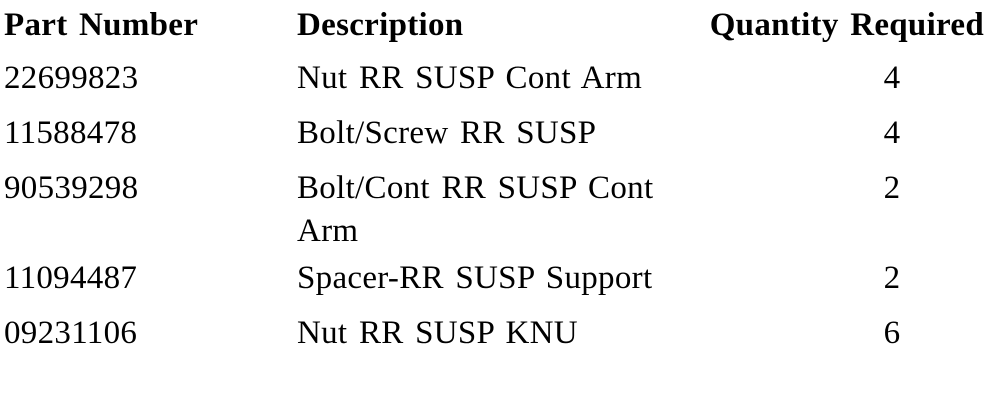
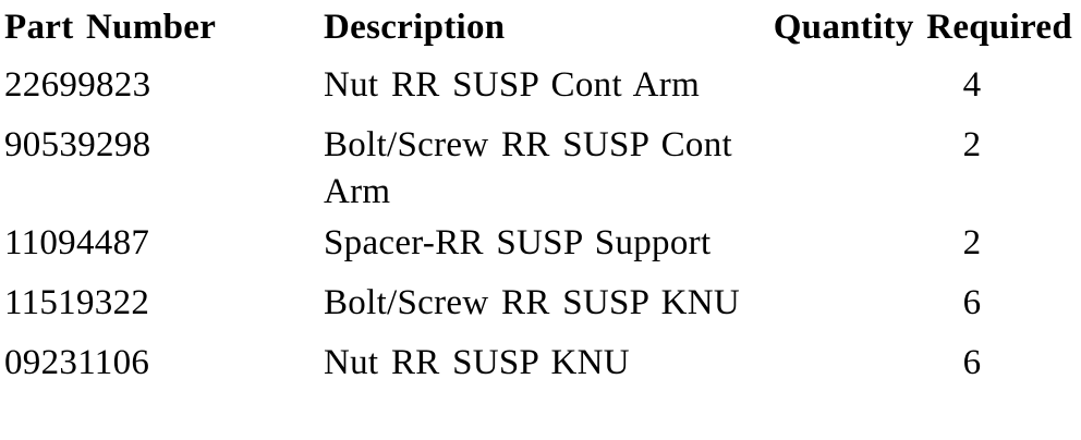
  Part Number	Description	Quantity Required
  22699823	Nut RR SUSP Cont Arm	4
- 11588478	Bolt/Screw RR SUSP	4
- 90539298	Bolt/Cont RR SUSP Cont Arm	2
+ 90539298	Bolt/Screw RR SUSP Cont Arm	2
  11094487	Spacer-RR SUSP Support	2
+ 11519322	Bolt/Screw RR SUSP KNU	6
  09231106	Nut RR SUSP KNU	6
